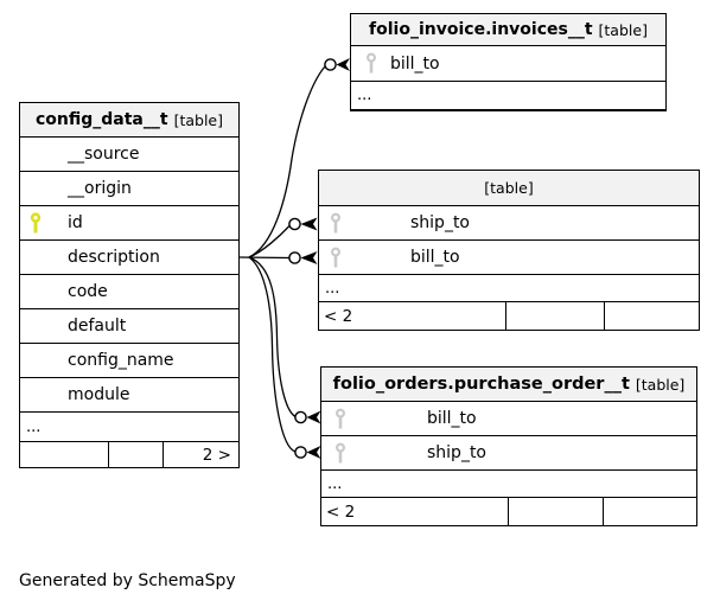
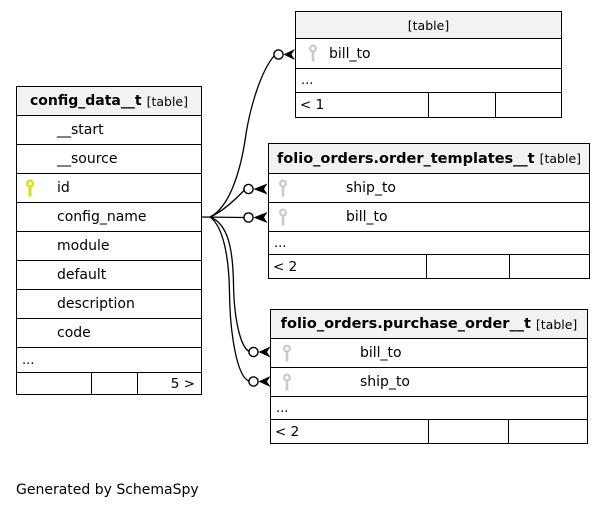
  config_data__t
  [table]
+ __start
  __source
- __origin
  id
- description
+ config_name
- code
+ module
  default
- config_name
+ description
- module
+ code
  ...
- 2 >
+ 5 >
- folio_invoice.invoices__t
  [table]
  bill_to
  ...
+ < 1
+ folio_orders.order_templates__t
  [table]
  ship_to
  bill_to
  ...
  < 2
  folio_orders.purchase_order__t
  [table]
  bill_to
  ship_to
  ...
  < 2
  Generated by SchemaSpy
